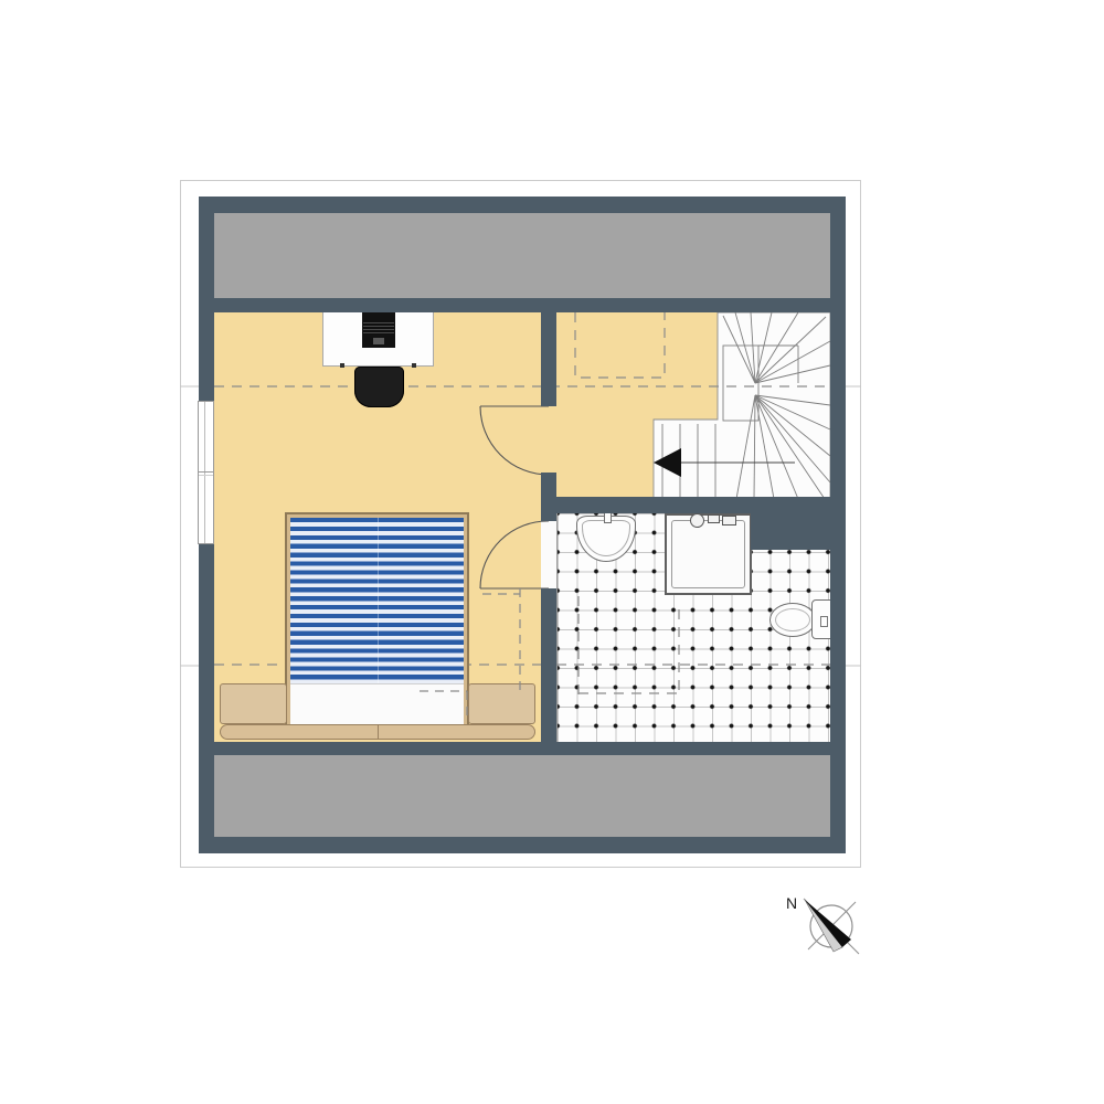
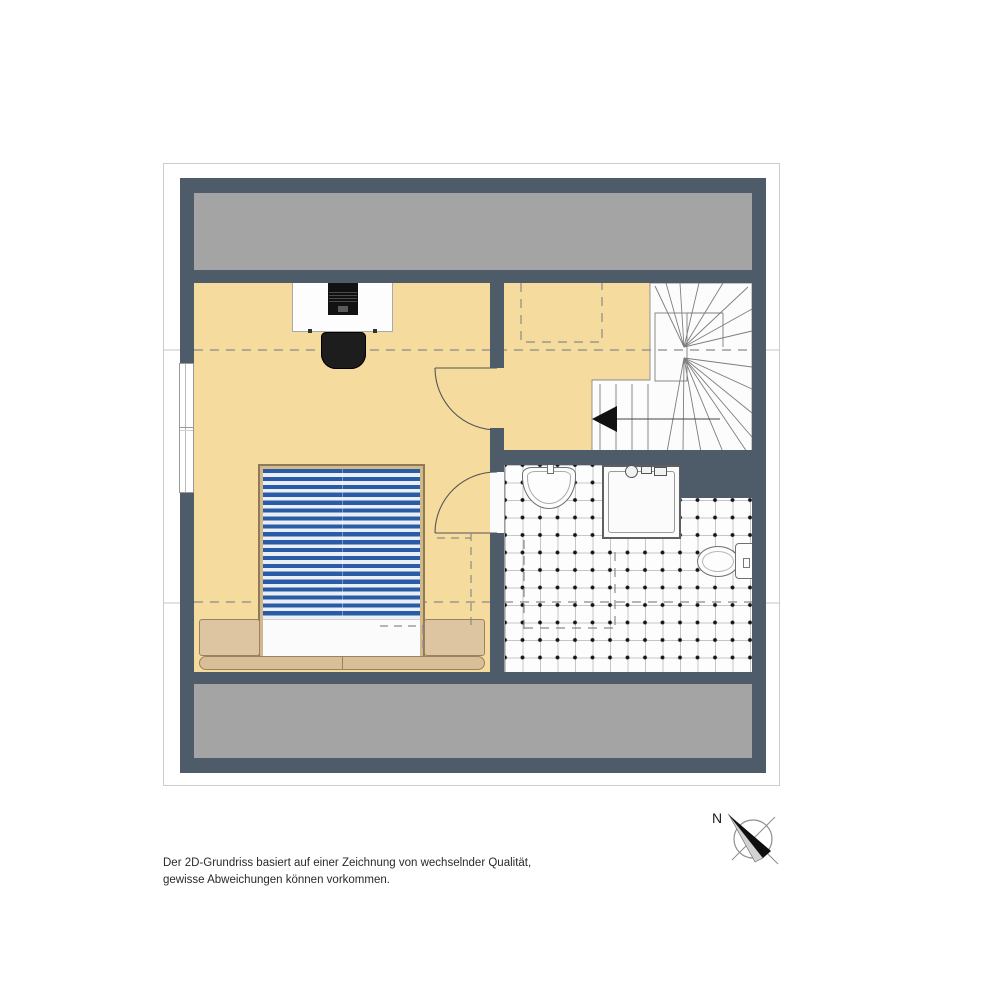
  N
+ Der 2D-Grundriss basiert auf einer Zeichnung von wechselnder Qualität,
+ gewisse Abweichungen können vorkommen.
